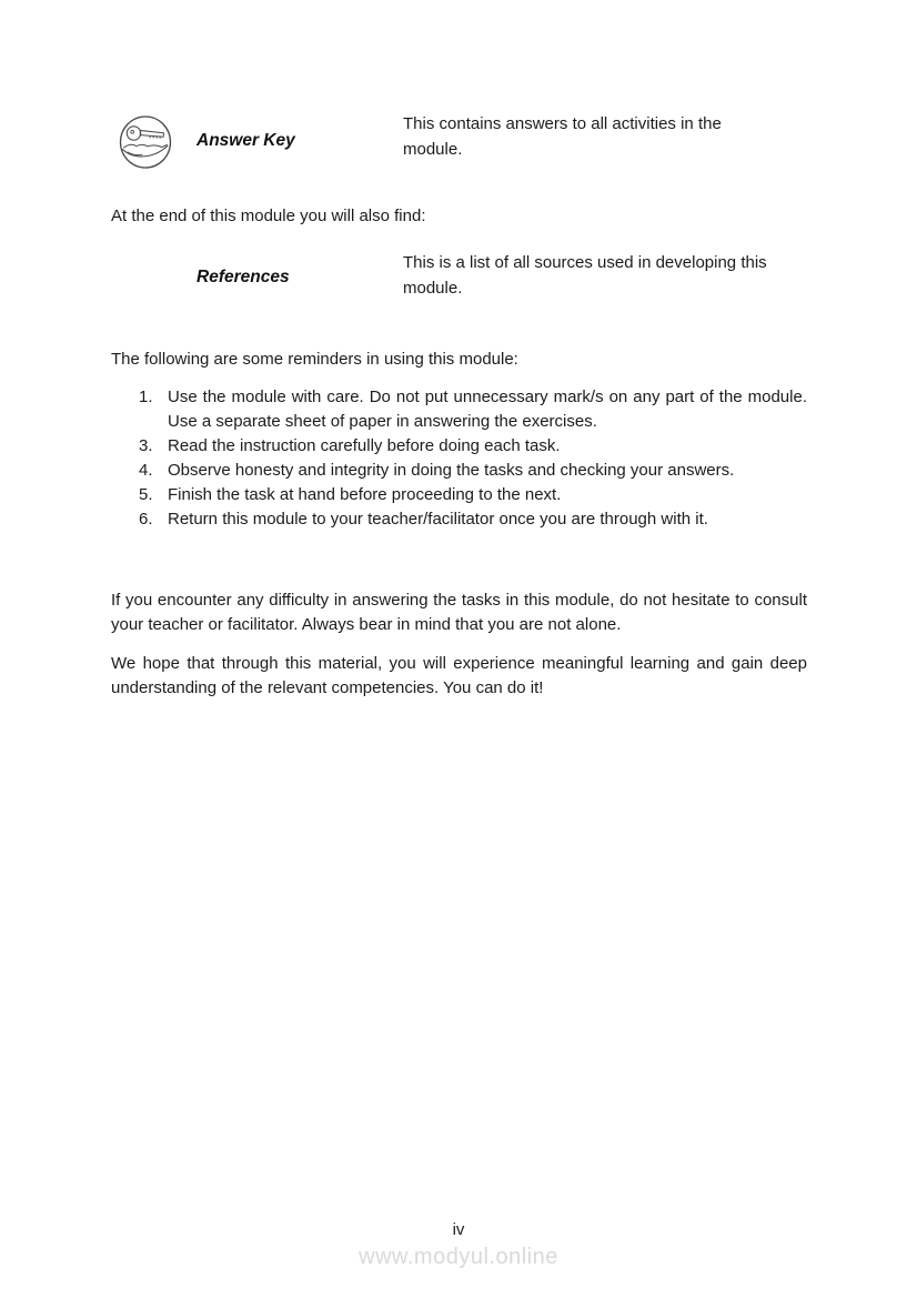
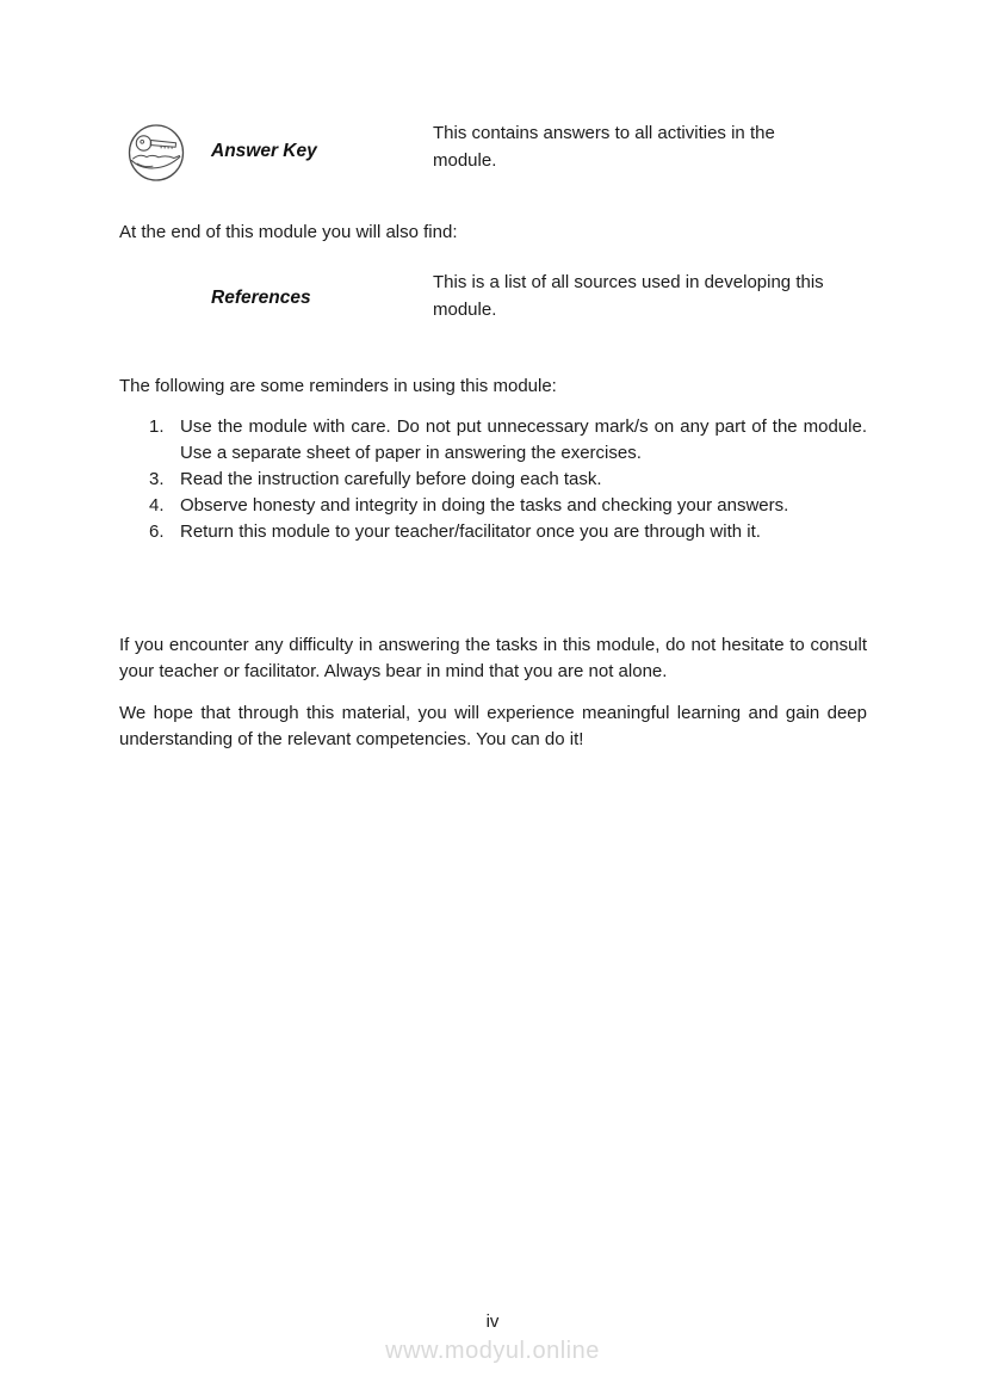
  Answer Key
  This contains answers to all activities in the module.
  At the end of this module you will also find:
  References
  This is a list of all sources used in developing this module.
  The following are some reminders in using this module:
  1.
  Use the module with care. Do not put unnecessary mark/s on any part of the module. Use a separate sheet of paper in answering the exercises.
  3.
  Read the instruction carefully before doing each task.
  4.
  Observe honesty and integrity in doing the tasks and checking your answers.
- 5.
- Finish the task at hand before proceeding to the next.
  6.
  Return this module to your teacher/facilitator once you are through with it.
  If you encounter any difficulty in answering the tasks in this module, do not hesitate to consult your teacher or facilitator. Always bear in mind that you are not alone.
  We hope that through this material, you will experience meaningful learning and gain deep understanding of the relevant competencies. You can do it!
  iv
  www.modyul.online
